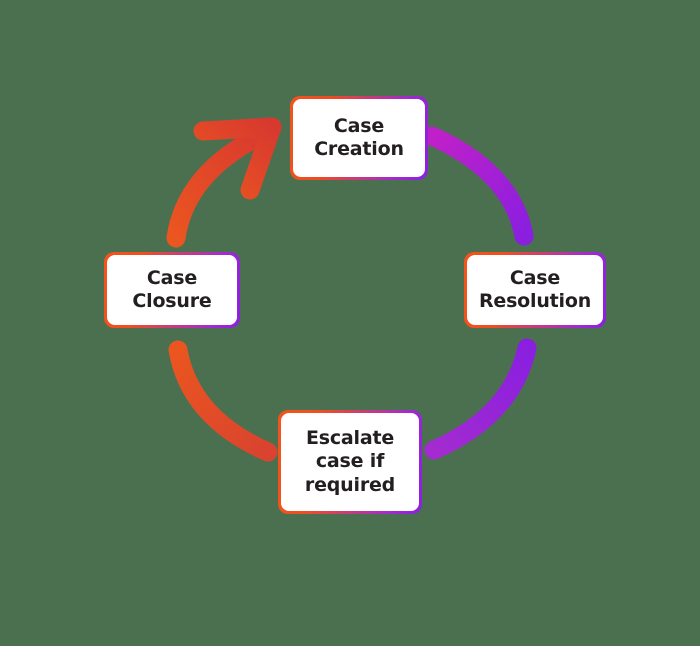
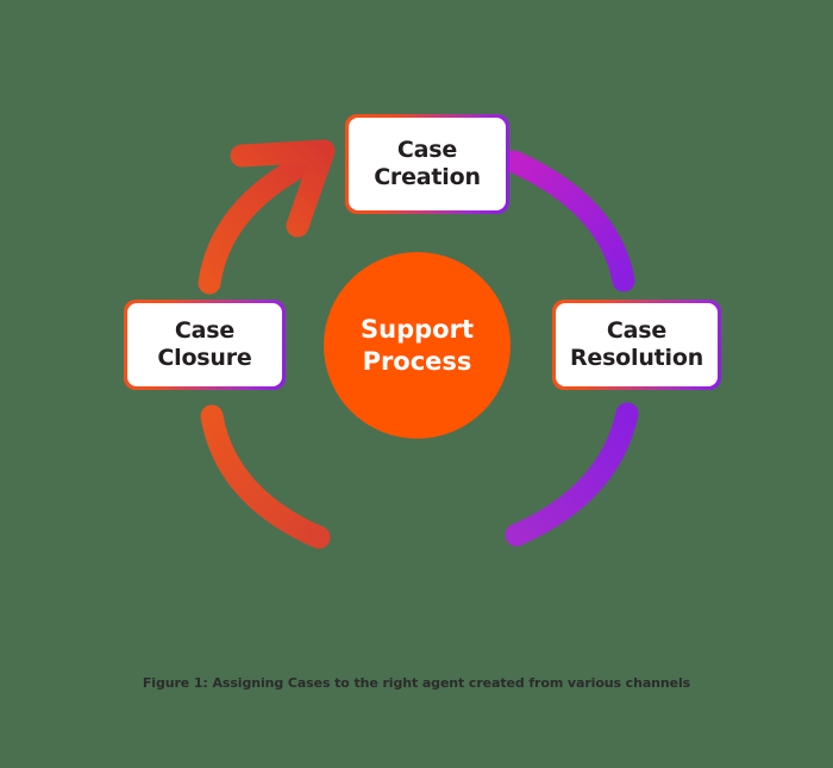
  Case
  Creation
  Case
  Resolution
- Escalate
- case if
- required
  Case
  Closure
+ Support
+ Process
+ Figure 1: Assigning Cases to the right agent created from various channels
